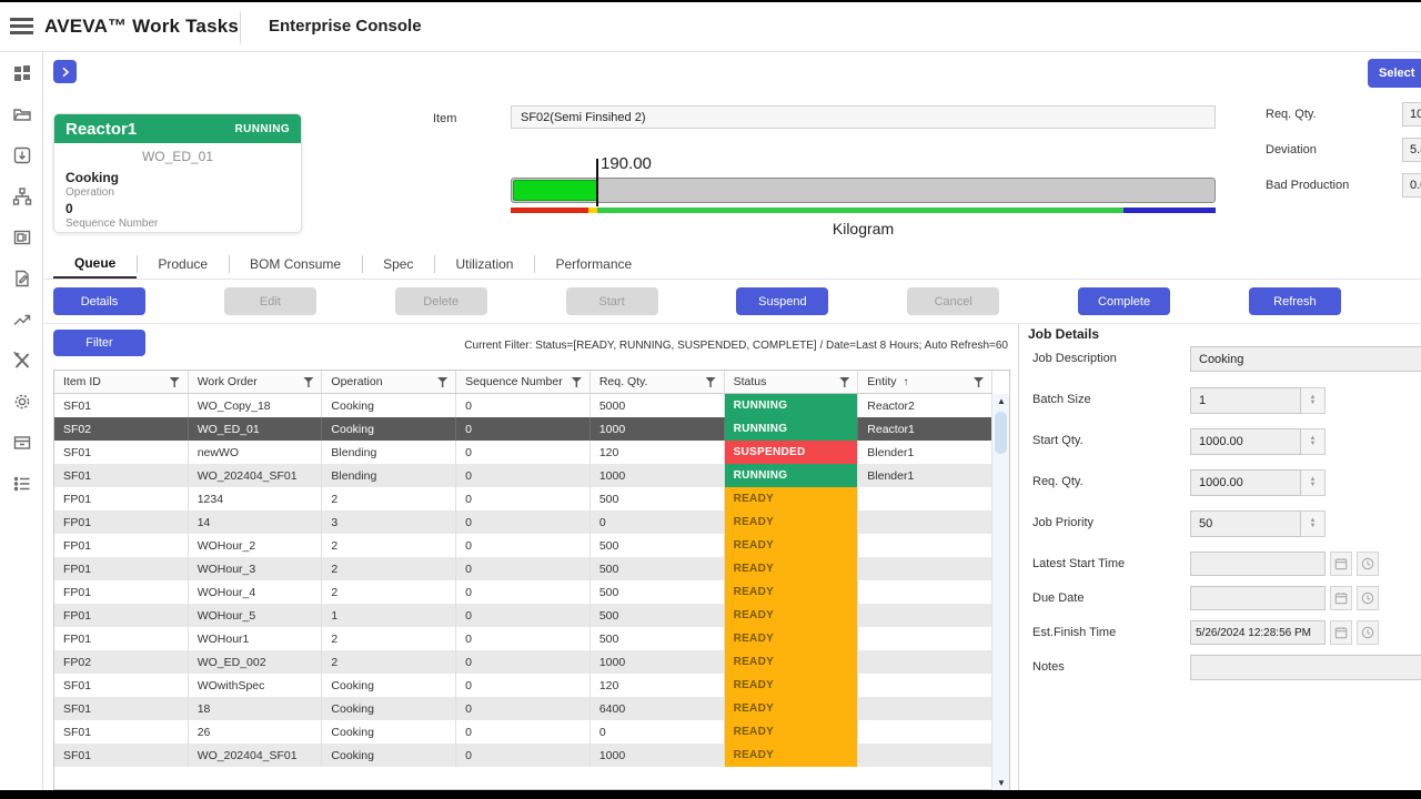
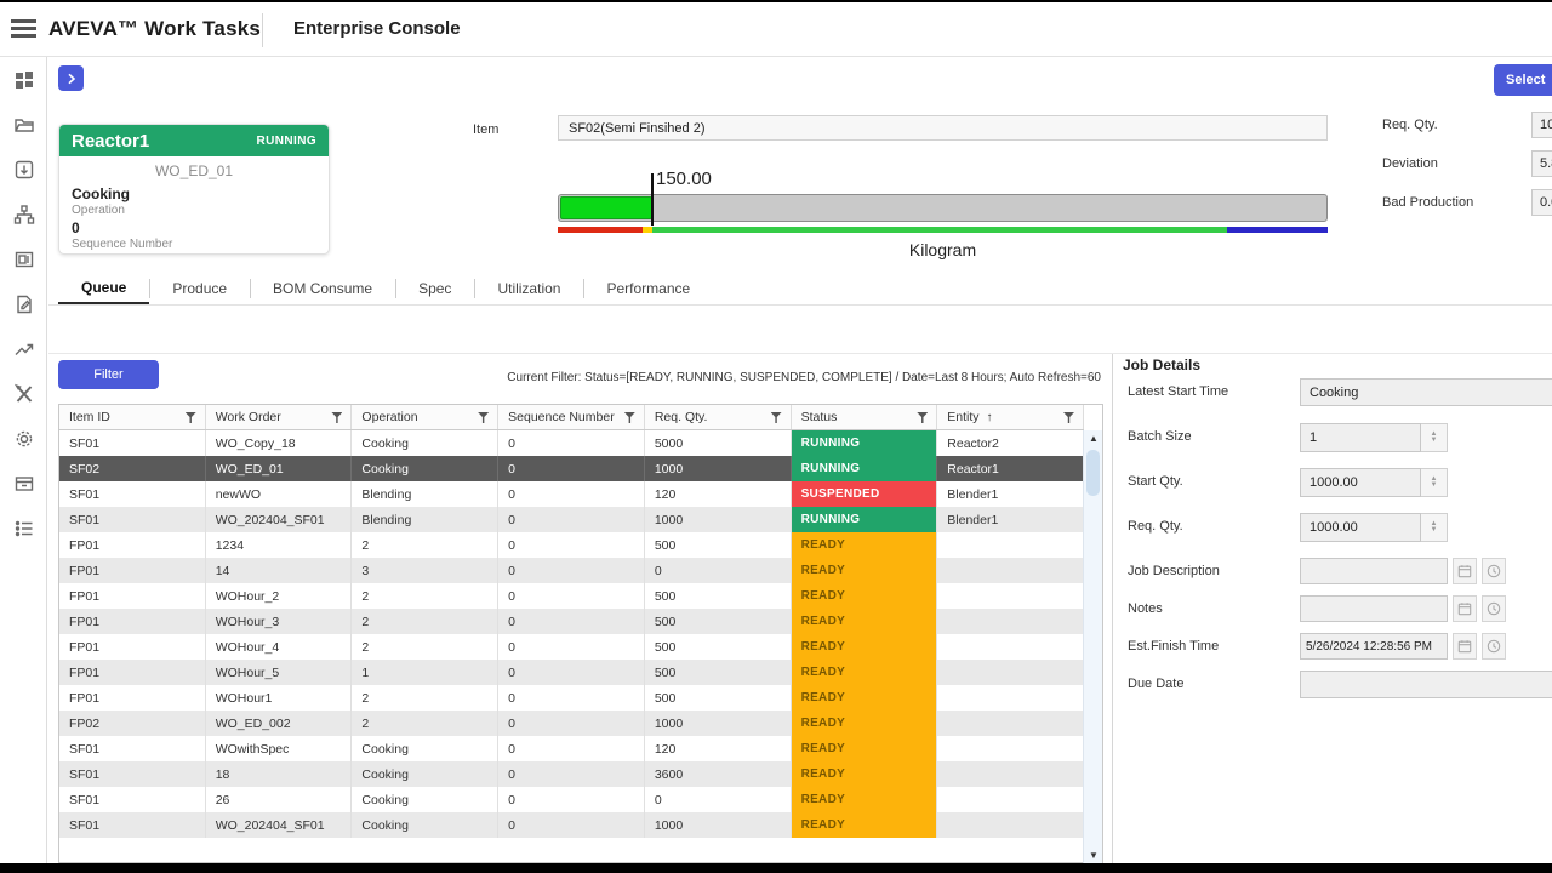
  AVEVA™ Work Tasks
  Enterprise Console
  Reactor1
  RUNNING
  WO_ED_01
  Cooking
  Operation
  0
  Sequence Number
  Item
  SF02(Semi Finsihed 2)
- 190.00
+ 150.00
  Kilogram
  Select
  Req. Qty.
  10
  Deviation
  Bad Production
  Queue
  Produce
  BOM Consume
  Spec
  Utilization
  Performance
- Details
- Edit
- Delete
- Start
- Suspend
- Cancel
- Complete
- Refresh
  Filter
  Current Filter: Status=[READY, RUNNING, SUSPENDED, COMPLETE] / Date=Last 8 Hours; Auto Refresh=60
  Item ID
  Work Order
  Operation
  Sequence Number
  Req. Qty.
  Status
  Entity
  ↑
  SF01
  WO_Copy_18
  Cooking
  0
  5000
  RUNNING
  Reactor2
  SF02
  WO_ED_01
  Cooking
  0
  1000
  RUNNING
  Reactor1
  SF01
  newWO
  Blending
  0
  120
  SUSPENDED
  Blender1
  SF01
  WO_202404_SF01
  Blending
  0
  1000
  RUNNING
  Blender1
  FP01
  1234
  2
  0
  500
  READY
  FP01
  14
  3
  0
  0
  READY
  FP01
  WOHour_2
  2
  0
  500
  READY
  FP01
  WOHour_3
  2
  0
  500
  READY
  FP01
  WOHour_4
  2
  0
  500
  READY
  FP01
  WOHour_5
  1
  0
  500
  READY
  FP01
  WOHour1
  2
  0
  500
  READY
  FP02
  WO_ED_002
  2
  0
  1000
  READY
  SF01
  WOwithSpec
  Cooking
  0
  120
  READY
  SF01
  18
  Cooking
  0
- 6400
+ 3600
  READY
  SF01
  26
  Cooking
  0
  0
  READY
  SF01
  WO_202404_SF01
  Cooking
  0
  1000
  READY
  ▲
  ▼
  Job Details
- Job Description
+ Latest Start Time
  Cooking
  Batch Size
  1
  Start Qty.
  1000.00
  Req. Qty.
  1000.00
- Job Priority
- 50
- Latest Start Time
+ Job Description
- Due Date
+ Notes
  Est.Finish Time
  5/26/2024 12:28:56 PM
- Notes
+ Due Date
